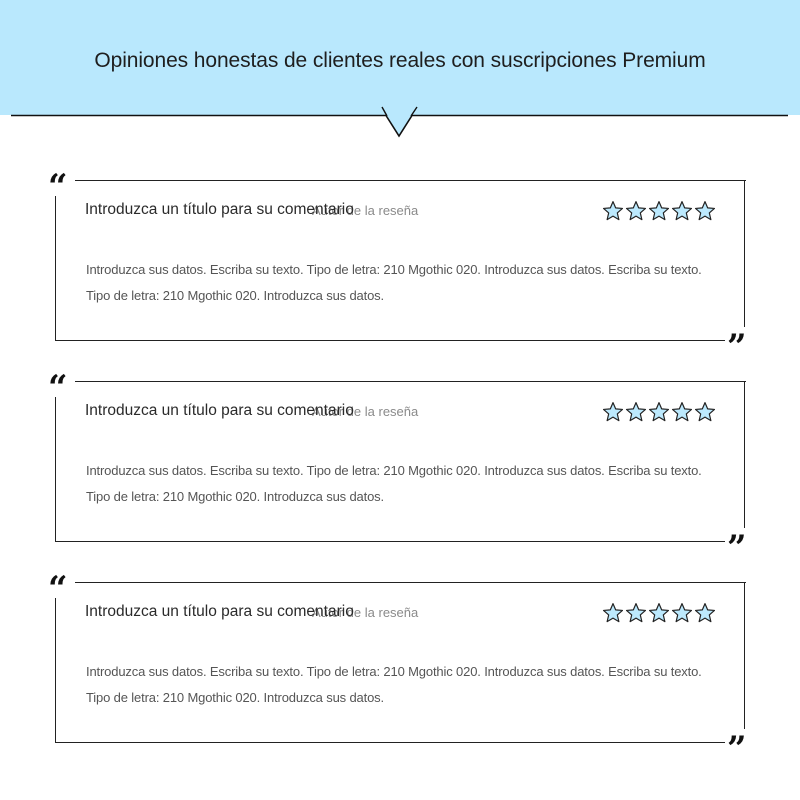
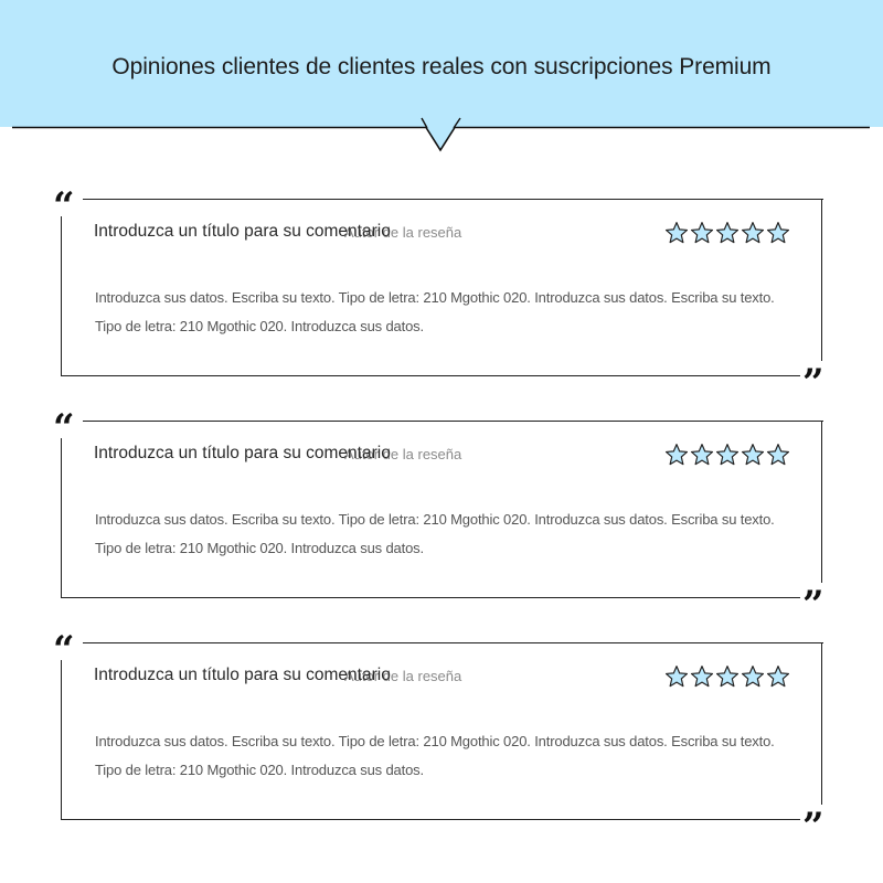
- Opiniones honestas de clientes reales con suscripciones Premium
+ Opiniones clientes de clientes reales con suscripciones Premium
  “
  ”
  Autor de la reseña
  Introduzca un título para su comentario
  Introduzca sus datos. Escriba su texto. Tipo de letra: 210 Mgothic 020. Introduzca sus datos. Escriba su texto. Tipo de letra: 210 Mgothic 020. Introduzca sus datos.
  “
  ”
  Autor de la reseña
  Introduzca un título para su comentario
  Introduzca sus datos. Escriba su texto. Tipo de letra: 210 Mgothic 020. Introduzca sus datos. Escriba su texto. Tipo de letra: 210 Mgothic 020. Introduzca sus datos.
  “
  ”
  Autor de la reseña
  Introduzca un título para su comentario
  Introduzca sus datos. Escriba su texto. Tipo de letra: 210 Mgothic 020. Introduzca sus datos. Escriba su texto. Tipo de letra: 210 Mgothic 020. Introduzca sus datos.
